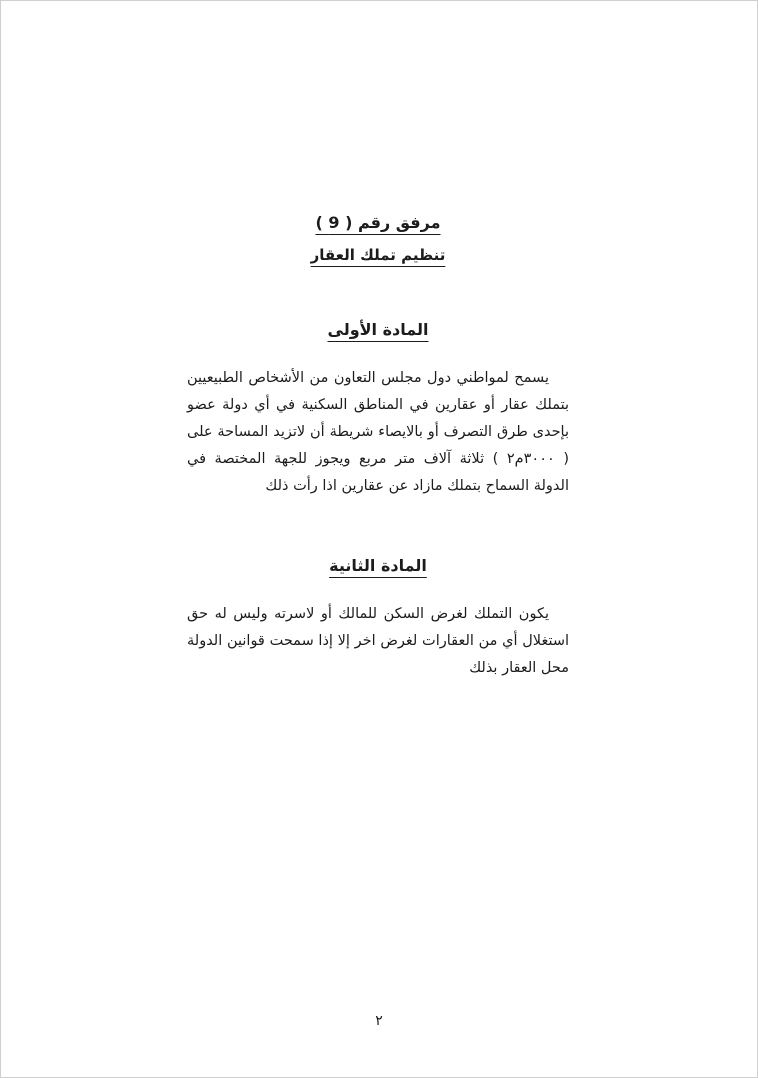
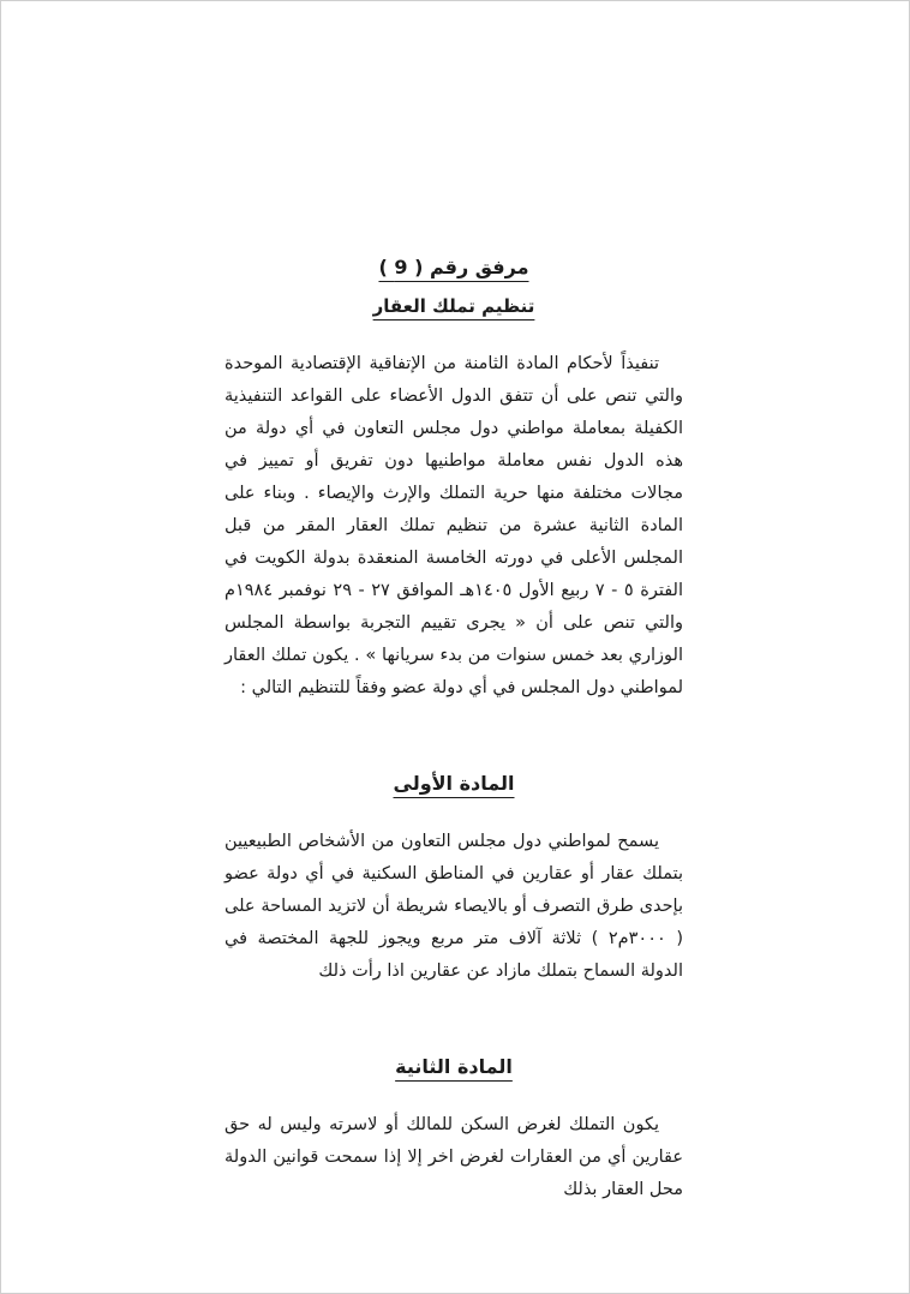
  مرفق رقم ( 9 )
  تنظيم تملك العقار
+ تنفيذاً لأحكام المادة الثامنة من الإتفاقية الإقتصادية الموحدة والتي تنص على أن تتفق الدول الأعضاء على القواعد التنفيذية الكفيلة بمعاملة مواطني دول مجلس التعاون في أي دولة من هذه الدول نفس معاملة مواطنيها دون تفريق أو تمييز في مجالات مختلفة منها حرية التملك والإرث والإيصاء . وبناء على المادة الثانية عشرة من تنظيم تملك العقار المقر من قبل المجلس الأعلى في دورته الخامسة المنعقدة بدولة الكويت في الفترة ٥ - ٧ ربيع الأول ١٤٠٥هـ الموافق ٢٧ - ٢٩ نوفمبر ١٩٨٤م والتي تنص على أن « يجرى تقييم التجربة بواسطة المجلس الوزاري بعد خمس سنوات من بدء سريانها » . يكون تملك العقار لمواطني دول المجلس في أي دولة عضو وفقاً للتنظيم التالي :
  المادة الأولى
  يسمح لمواطني دول مجلس التعاون من الأشخاص الطبيعيين بتملك عقار أو عقارين في المناطق السكنية في أي دولة عضو بإحدى طرق التصرف أو بالايصاء شريطة أن لاتزيد المساحة على ( ٣٠٠٠م٢ ) ثلاثة آلاف متر مربع ويجوز للجهة المختصة في الدولة السماح بتملك مازاد عن عقارين اذا رأت ذلك
  المادة الثانية
- يكون التملك لغرض السكن للمالك أو لاسرته وليس له حق استغلال أي من العقارات لغرض اخر إلا إذا سمحت قوانين الدولة محل العقار بذلك
+ يكون التملك لغرض السكن للمالك أو لاسرته وليس له حق عقارين أي من العقارات لغرض اخر إلا إذا سمحت قوانين الدولة محل العقار بذلك
- ٢
